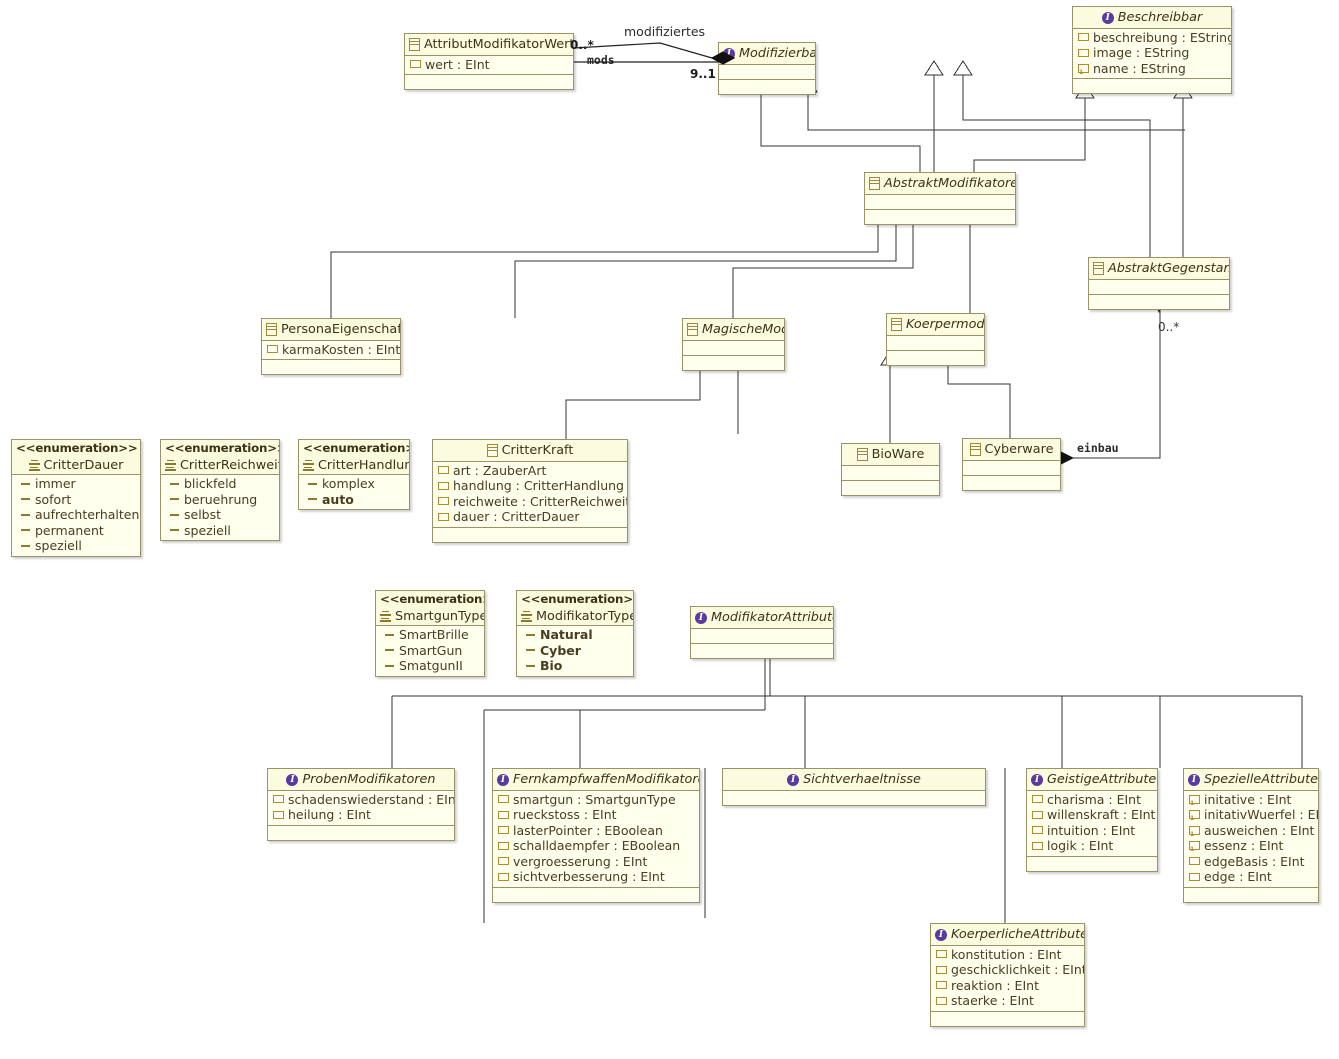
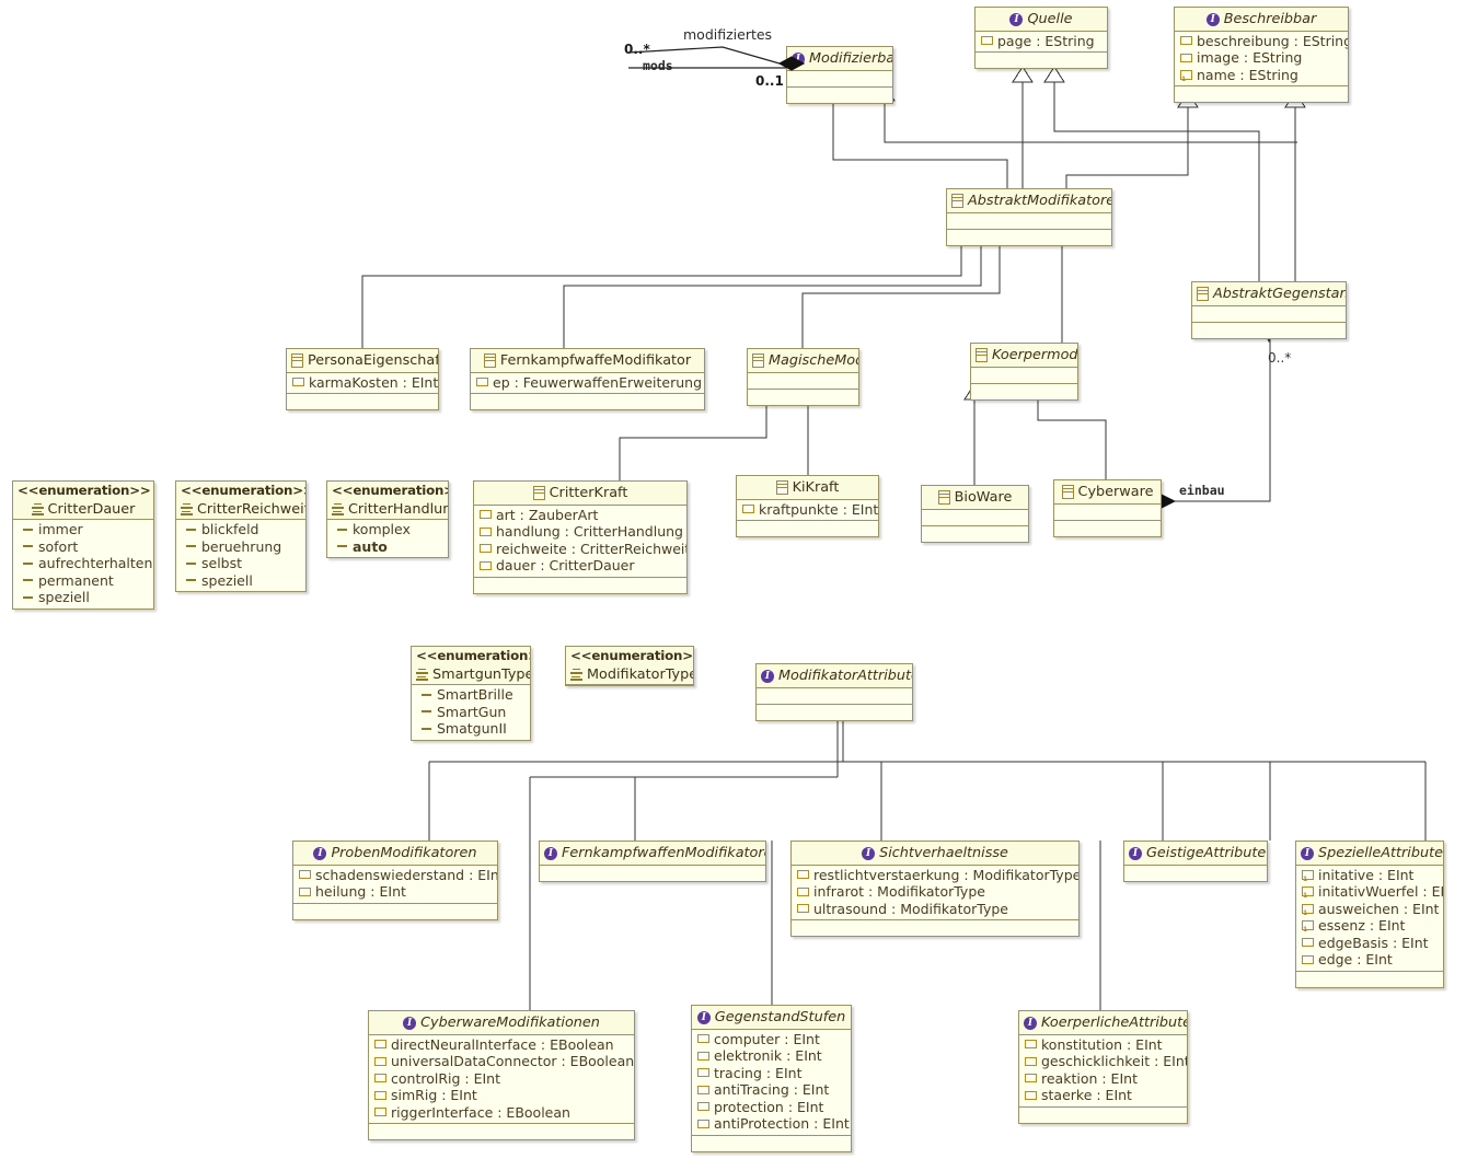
- AttributModifikatorWert
- wert : EInt
  I Modifizierba
+ I Quelle
+ page : EString
  I Beschreibbar
  beschreibung : EStrin
  image : EString
  name : EString
  AbstraktModifikatore
  AbstraktGegenstan
  PersonaEigenschaf
  karmaKosten : EInt
+ FernkampfwaffeModifikator
+ ep : FeuwerwaffenErweiterung
  MagischeMo
  Koerpermod
  <<enumeration>>
  CritterDauer
  immer
  sofort
  aufrechterhalten
  permanent
  speziell
  <<enumeration>
  CritterReichwei
  blickfeld
  beruehrung
  selbst
  speziell
  <<enumeration
  CritterHandlun
  komplex
  auto
  CritterKraft
  art : ZauberArt
  handlung : CritterHandlung
  reichweite : CritterReichwei
  dauer : CritterDauer
+ KiKraft
+ kraftpunkte : EInt
  BioWare
  Cyberware
  <<enumeration
  SmartgunType
  SmartBrille
  SmartGun
  SmatgunII
  <<enumeration>
  ModifikatorTyp
- Natural
- Cyber
- Bio
  I ModifikatorAttribut
  I ProbenModifikatoren
  schadenswiederstand : EIn
  heilung : EInt
  I FernkampfwaffenModifikator
- smartgun : SmartgunType
- rueckstoss : EInt
- lasterPointer : EBoolean
- schalldaempfer : EBoolean
- vergroesserung : EInt
- sichtverbesserung : EInt
  I Sichtverhaeltnisse
+ restlichtverstaerkung : ModifikatorType
+ infrarot : ModifikatorType
+ ultrasound : ModifikatorType
  I GeistigeAttribute
- charisma : EInt
- willenskraft : EInt
- intuition : EInt
- logik : EInt
  I SpezielleAttribute
  initative : EInt
  initativWuerfel : EI
  ausweichen : EInt
  essenz : EInt
  edgeBasis : EInt
  edge : EInt
+ I CyberwareModifikationen
+ directNeuralInterface : EBoolean
+ universalDataConnector : EBoolean
+ controlRig : EInt
+ simRig : EInt
+ riggerInterface : EBoolean
+ I GegenstandStufen
+ computer : EInt
+ elektronik : EInt
+ tracing : EInt
+ antiTracing : EInt
+ protection : EInt
+ antiProtection : EInt
  I KoerperlicheAttribut
  konstitution : EInt
  geschicklichkeit : EIn
  reaktion : EInt
  staerke : EInt
  modifiziertes
  mods
  einbau
  0..*
- 9..1
+ 0..1
  0..*
